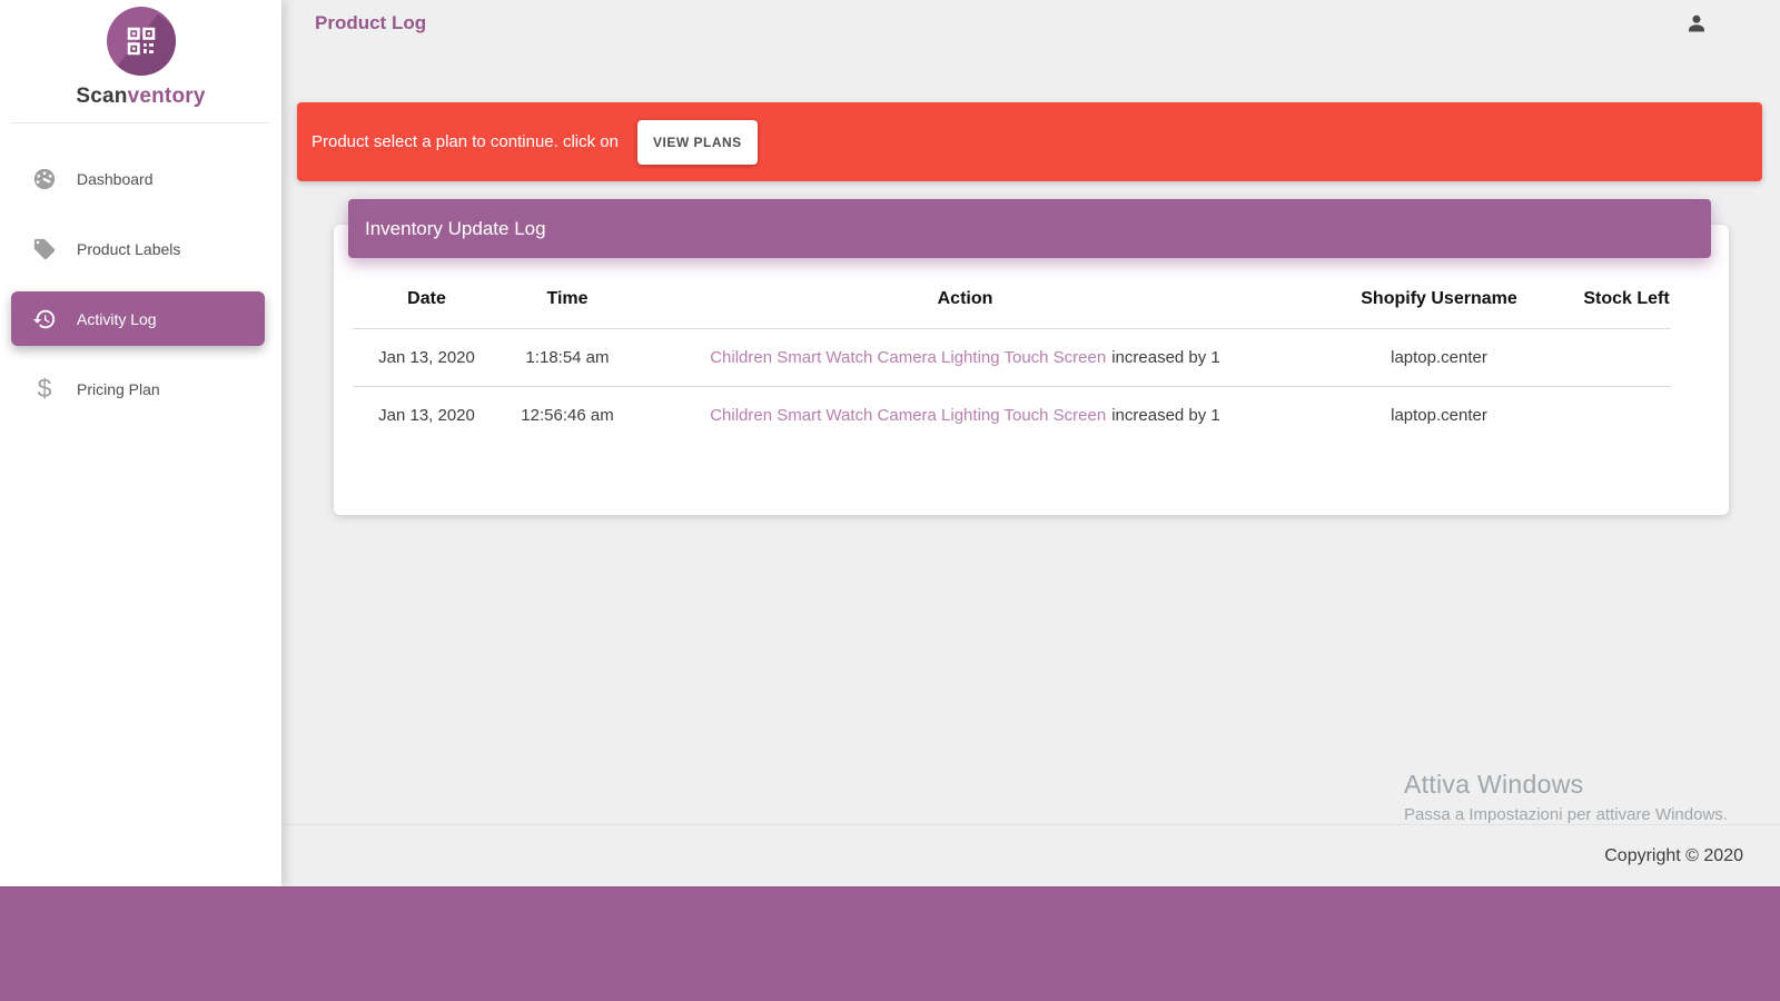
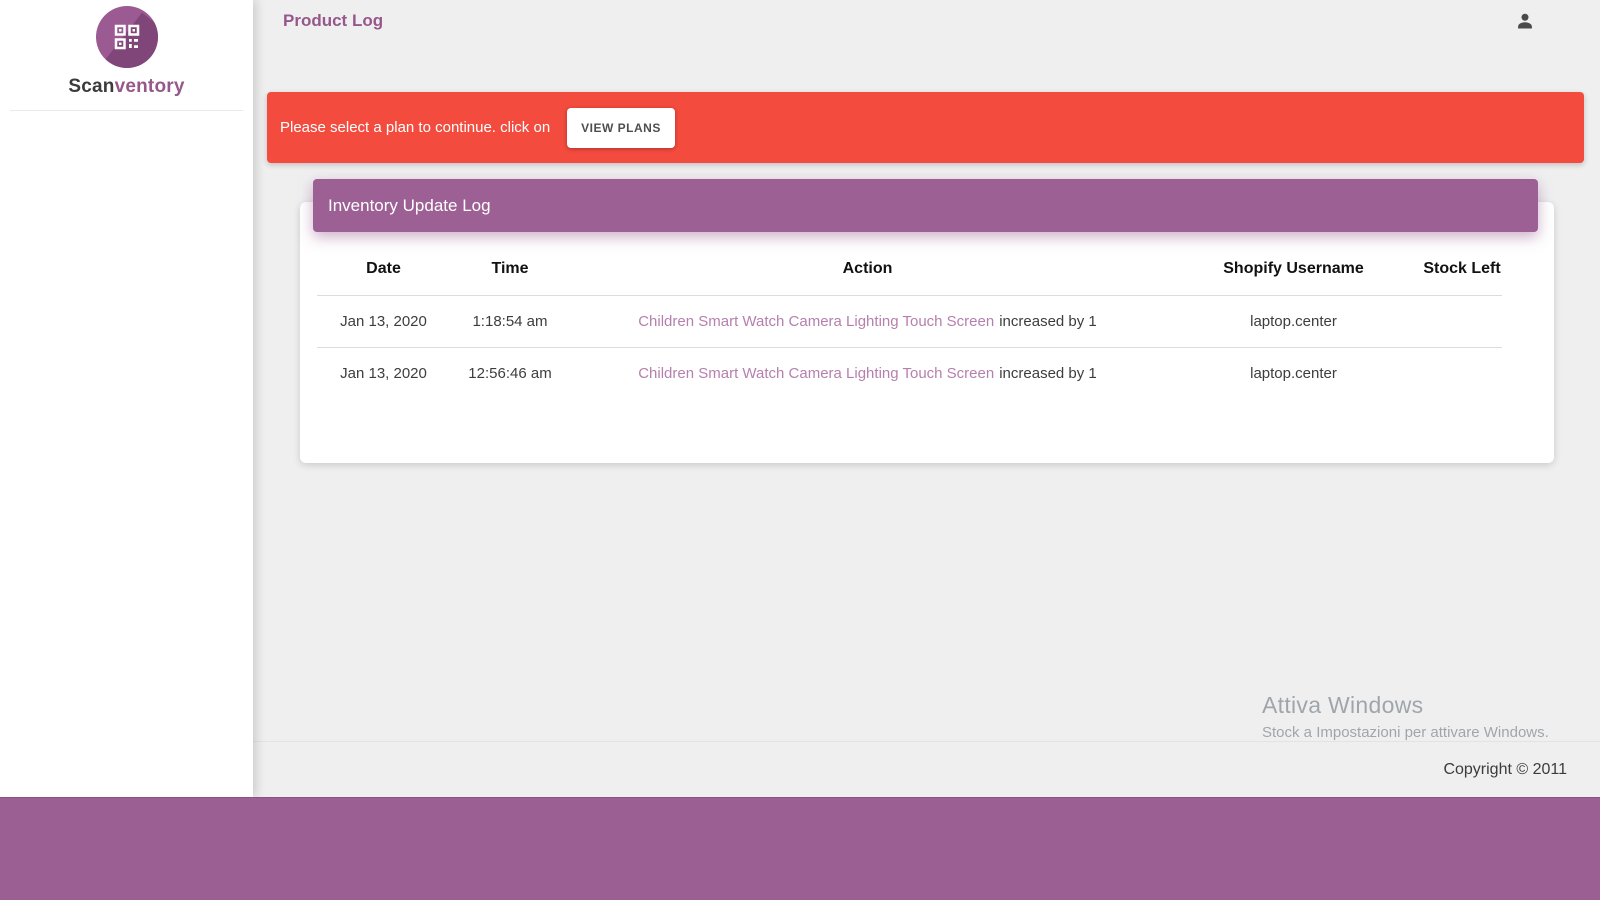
  Scanventory
- Dashboard
- Product Labels
- Activity Log
- $
- Pricing Plan
  Product Log
- Product select a plan to continue. click on
+ Please select a plan to continue. click on
  VIEW PLANS
  Inventory Update Log
  Date	Time	Action	Shopify Username	Stock Left
  Jan 13, 2020	1:18:54 am	Children Smart Watch Camera Lighting Touch Screen increased by 1	laptop.center
  Jan 13, 2020	12:56:46 am	Children Smart Watch Camera Lighting Touch Screen increased by 1	laptop.center
  Attiva Windows
- Passa a Impostazioni per attivare Windows.
+ Stock a Impostazioni per attivare Windows.
- Copyright © 2020
+ Copyright © 2011
